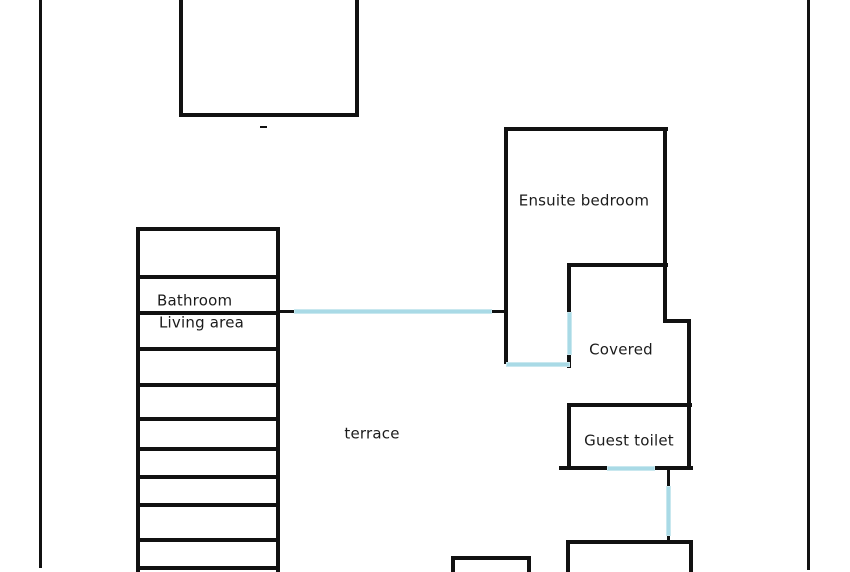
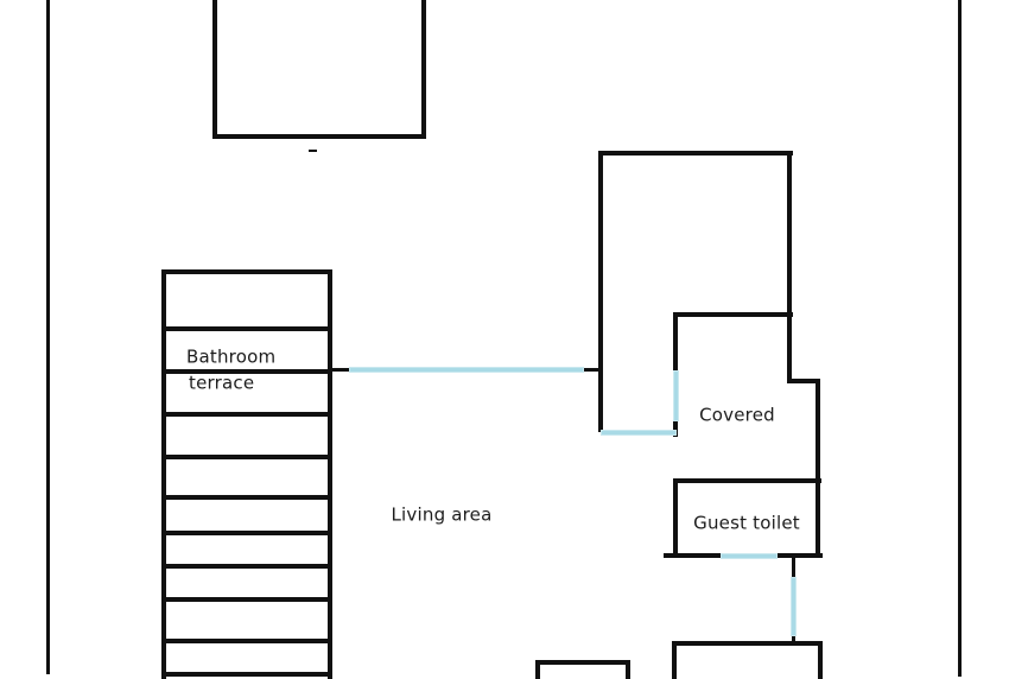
- Ensuite bedroom
  Bathroom
- Living area
+ terrace
  Covered
- terrace
+ Living area
  Guest toilet
